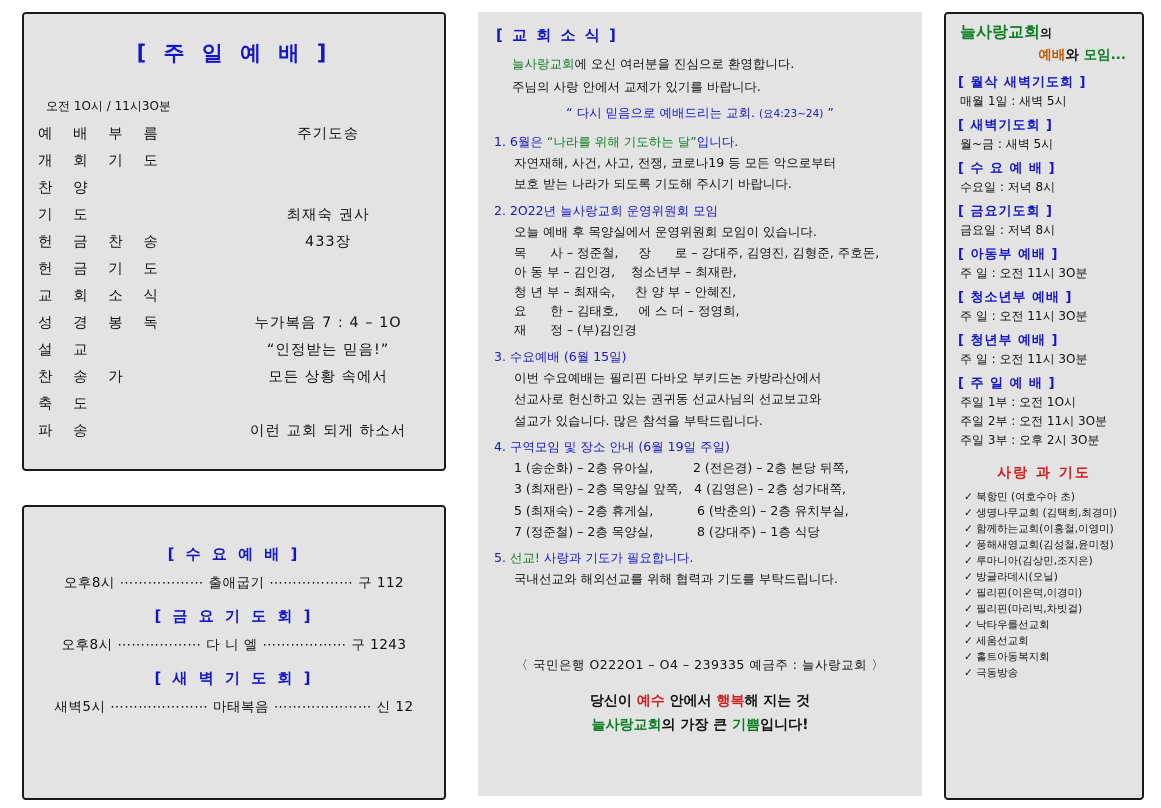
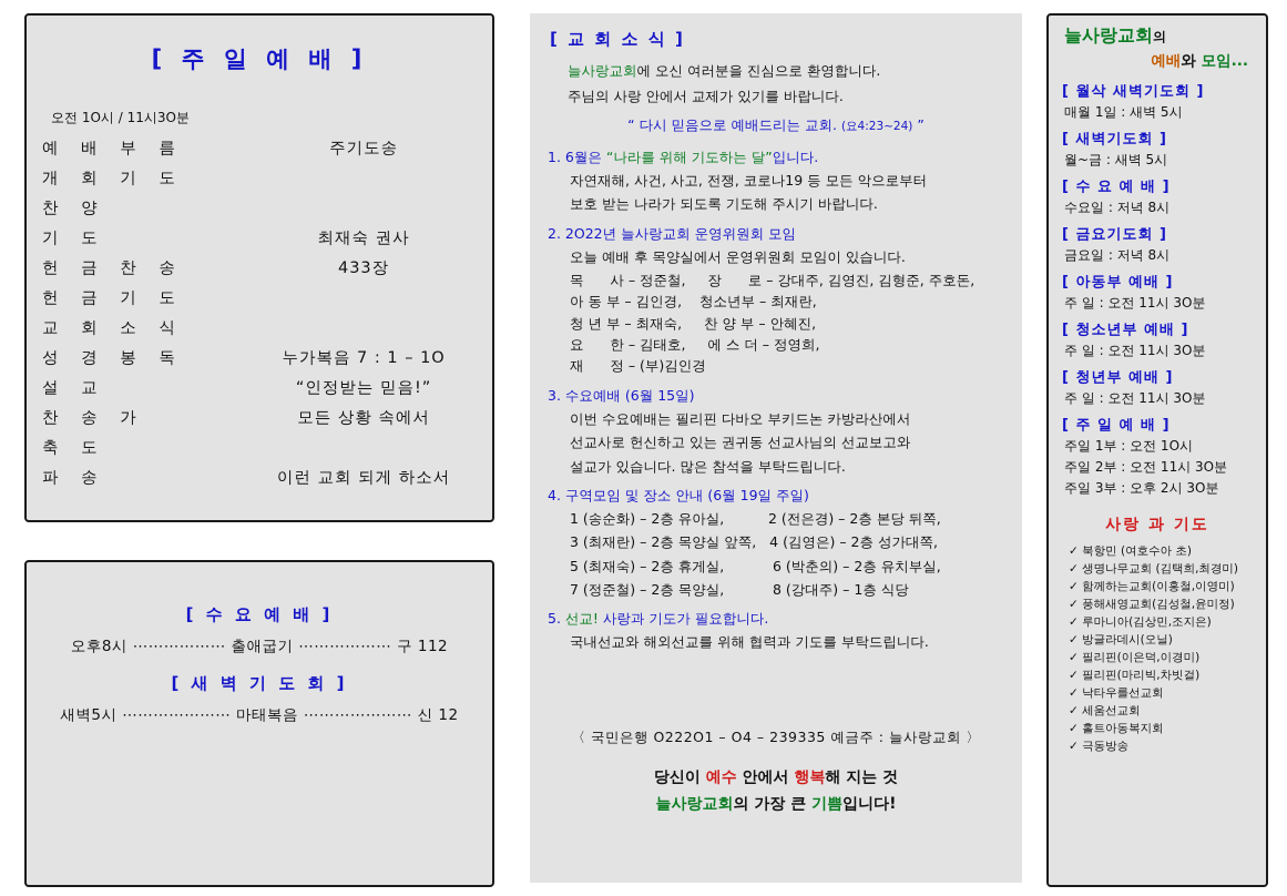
  [ 주 일 예 배 ]
  오전 1O시 / 11시3O분
  예 배 부 름	주기도송
  개 회 기 도
  찬 양
  기 도	최재숙 권사
  헌 금 찬 송	433장
  헌 금 기 도
  교 회 소 식
- 성 경 봉 독	누가복음 7 : 4 – 1O
+ 성 경 봉 독	누가복음 7 : 1 – 1O
  설 교	“인정받는 믿음!”
  찬 송 가	모든 상황 속에서
  축 도
  파 송	이런 교회 되게 하소서
  [ 수 요 예 배 ]
  오후8시 ⋯⋯⋯⋯⋯⋯ 출애굽기 ⋯⋯⋯⋯⋯⋯ 구 112
- [ 금 요 기 도 회 ]
- 오후8시 ⋯⋯⋯⋯⋯⋯ 다 니 엘 ⋯⋯⋯⋯⋯⋯ 구 1243
  [ 새 벽 기 도 회 ]
  새벽5시 ⋯⋯⋯⋯⋯⋯⋯ 마태복음 ⋯⋯⋯⋯⋯⋯⋯ 신 12
  [ 교 회 소 식 ]
  늘사랑교회에 오신 여러분을 진심으로 환영합니다.
  주님의 사랑 안에서 교제가 있기를 바랍니다.
  “ 다시 믿음으로 예배드리는 교회. (요4:23~24) ”
  1. 6월은 “나라를 위해 기도하는 달”입니다.
  자연재해, 사건, 사고, 전쟁, 코로나19 등 모든 악으로부터
  보호 받는 나라가 되도록 기도해 주시기 바랍니다.
  2. 2O22년 늘사랑교회 운영위원회 모임
  오늘 예배 후 목양실에서 운영위원회 모임이 있습니다.
  목 사 – 정준철, 장 로 – 강대주, 김영진, 김형준, 주호돈,
  아 동 부 – 김인경, 청소년부 – 최재란,
  청 년 부 – 최재숙, 찬 양 부 – 안혜진,
  요 한 – 김태호, 에 스 더 – 정영희,
  재 정 – (부)김인경
  3. 수요예배 (6월 15일)
  이번 수요예배는 필리핀 다바오 부키드논 카방라산에서
  선교사로 헌신하고 있는 권귀동 선교사님의 선교보고와
  설교가 있습니다. 많은 참석을 부탁드립니다.
  4. 구역모임 및 장소 안내 (6월 19일 주일)
  1 (송순화) – 2층 유아실, 2 (전은경) – 2층 본당 뒤쪽,
  3 (최재란) – 2층 목양실 앞쪽, 4 (김영은) – 2층 성가대쪽,
  5 (최재숙) – 2층 휴게실, 6 (박춘의) – 2층 유치부실,
  7 (정준철) – 2층 목양실, 8 (강대주) – 1층 식당
  5. 선교! 사랑과 기도가 필요합니다.
  국내선교와 해외선교를 위해 협력과 기도를 부탁드립니다.
  〈 국민은행 O222O1 – O4 – 239335 예금주 : 늘사랑교회 〉
  당신이 예수 안에서 행복해 지는 것
  늘사랑교회의 가장 큰 기쁨입니다!
  늘사랑교회의
  예배와 모임...
  [ 월삭 새벽기도회 ]
  매월 1일 : 새벽 5시
  [ 새벽기도회 ]
  월~금 : 새벽 5시
  [ 수 요 예 배 ]
  수요일 : 저녁 8시
  [ 금요기도회 ]
  금요일 : 저녁 8시
  [ 아동부 예배 ]
  주 일 : 오전 11시 3O분
  [ 청소년부 예배 ]
  주 일 : 오전 11시 3O분
  [ 청년부 예배 ]
  주 일 : 오전 11시 3O분
  [ 주 일 예 배 ]
  주일 1부 : 오전 1O시
  주일 2부 : 오전 11시 3O분
  주일 3부 : 오후 2시 3O분
  사랑 과 기도
  ✓ 북항민 (여호수아 초)
  ✓ 생명나무교회 (김택희,최경미)
  ✓ 함께하는교회(이홍철,이영미)
  ✓ 풍해새영교회(김성철,윤미정)
  ✓ 루마니아(김상민,조지은)
  ✓ 방글라데시(오닐)
  ✓ 필리핀(이은덕,이경미)
  ✓ 필리핀(마리빅,차빗걸)
  ✓ 낙타우를선교회
  ✓ 세움선교회
  ✓ 홀트아동복지회
  ✓ 극동방송
